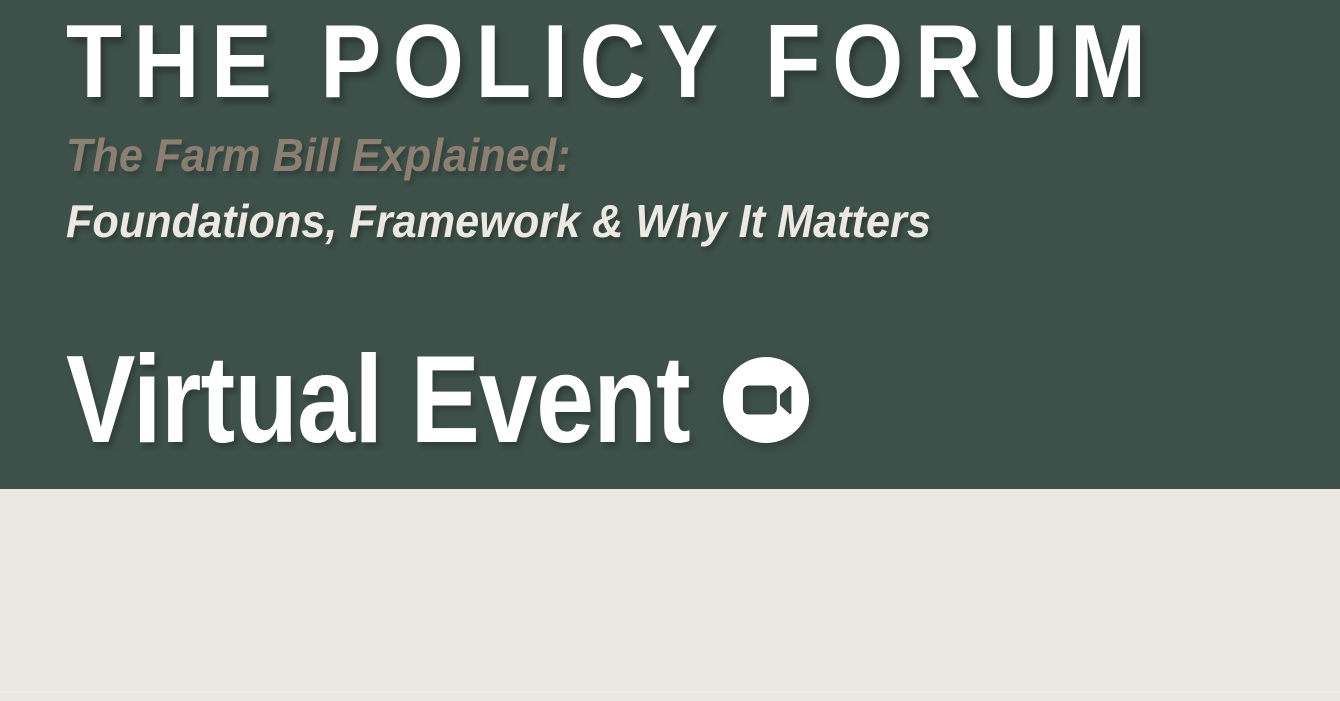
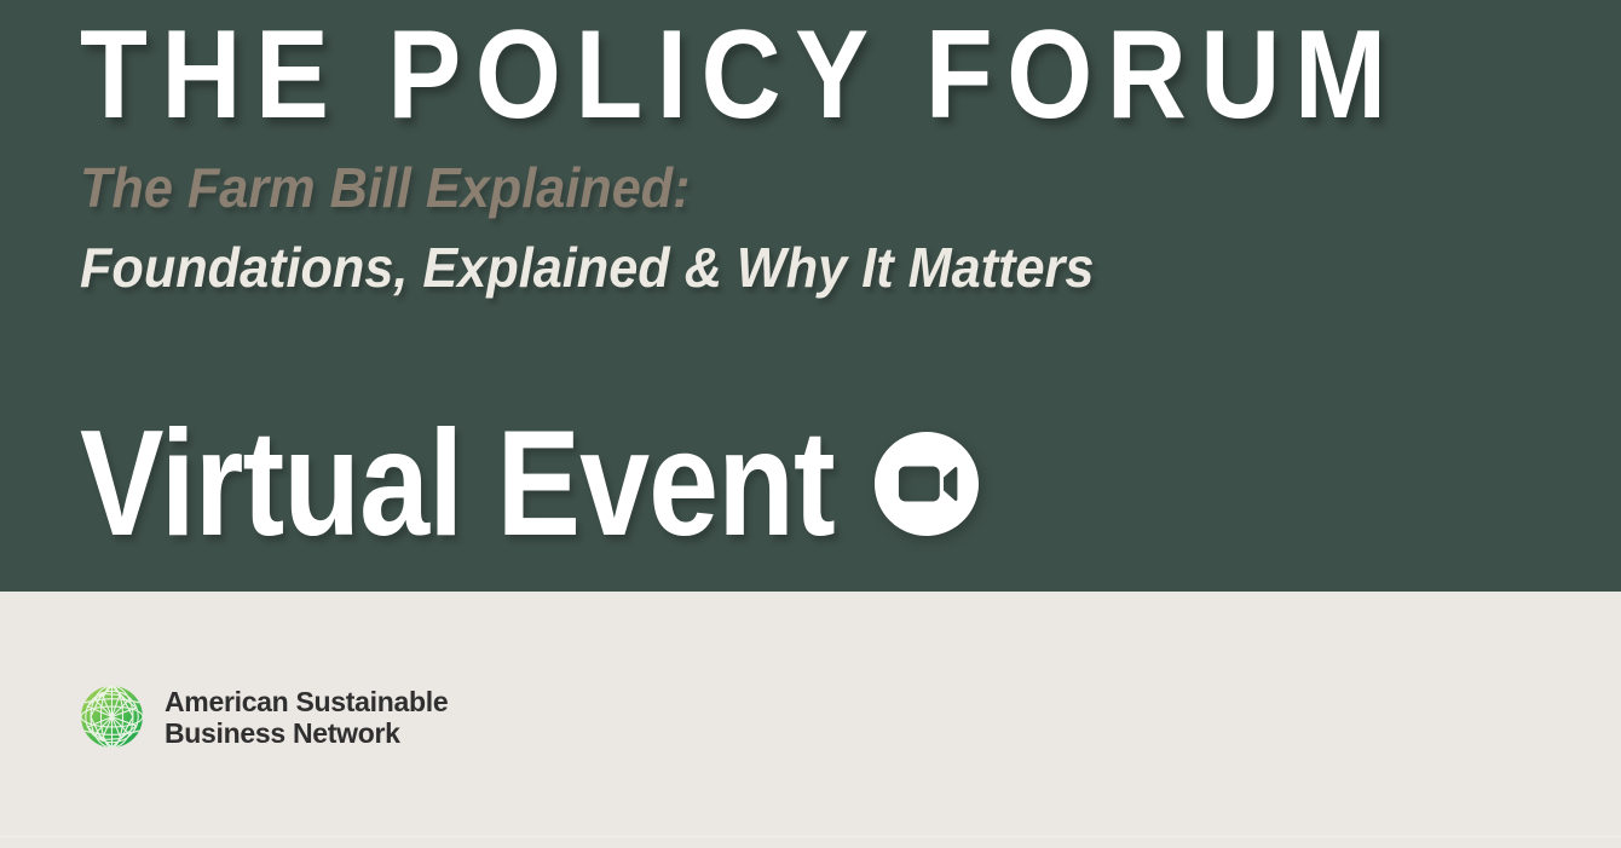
  THE POLICY FORUM
  The Farm Bill Explained:
- Foundations, Framework & Why It Matters
+ Foundations, Explained & Why It Matters
  Virtual Event
+ American Sustainable
+ Business Network
